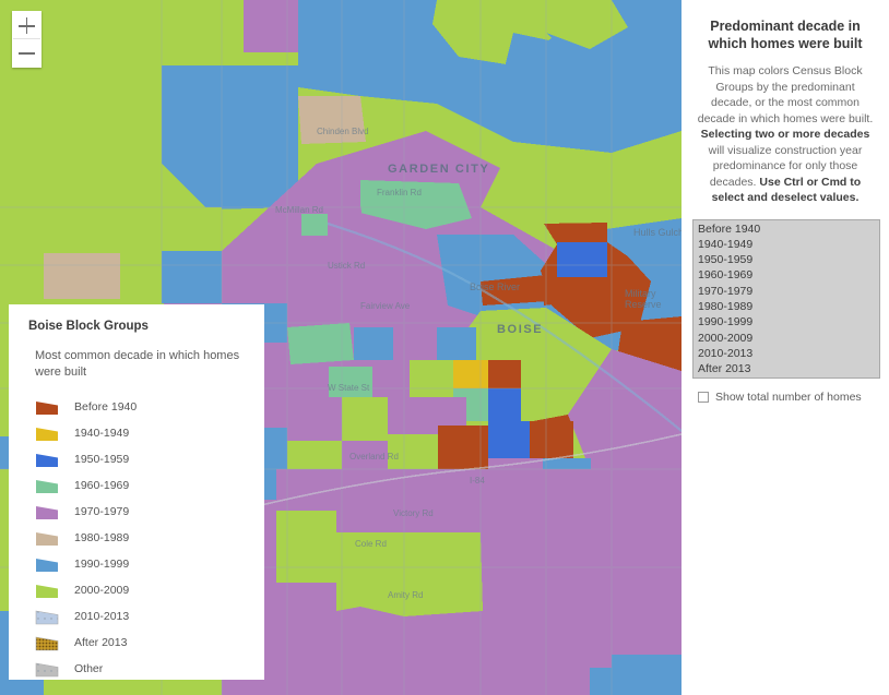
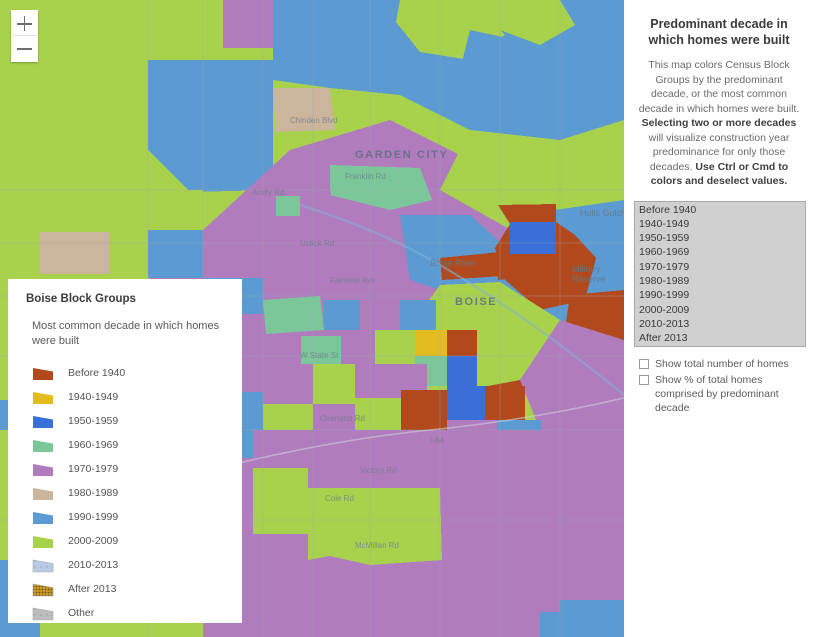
  GARDEN CITY
  BOISE
- McMillan Rd
+ Amity Rd
  Ustick Rd
  Fairview Ave
  Franklin Rd
  Boise River
  Hulls Gulc
  Military Reserve
  Overland Rd
  W State St
  Cole Rd
  Victory Rd
  I-84
- Amity Rd
+ McMillan Rd
  Chinden Blvd
  Boise Block Groups
  Most common decade in which homes were built
  Before 1940
  1940-1949
  1950-1959
  1960-1969
  1970-1979
  1980-1989
  1990-1999
  2000-2009
  2010-2013
  After 2013
  Other
  Predominant decade in which homes were built
- This map colors Census Block Groups by the predominant decade, or the most common decade in which homes were built. Selecting two or more decades will visualize construction year predominance for only those decades. Use Ctrl or Cmd to select and deselect values.
+ This map colors Census Block Groups by the predominant decade, or the most common decade in which homes were built. Selecting two or more decades will visualize construction year predominance for only those decades. Use Ctrl or Cmd to colors and deselect values.
  Before 1940
  1940-1949
  1950-1959
  1960-1969
  1970-1979
  1980-1989
  1990-1999
  2000-2009
  2010-2013
  After 2013
  Show total number of homes
+ Show % of total homes comprised by predominant decade
